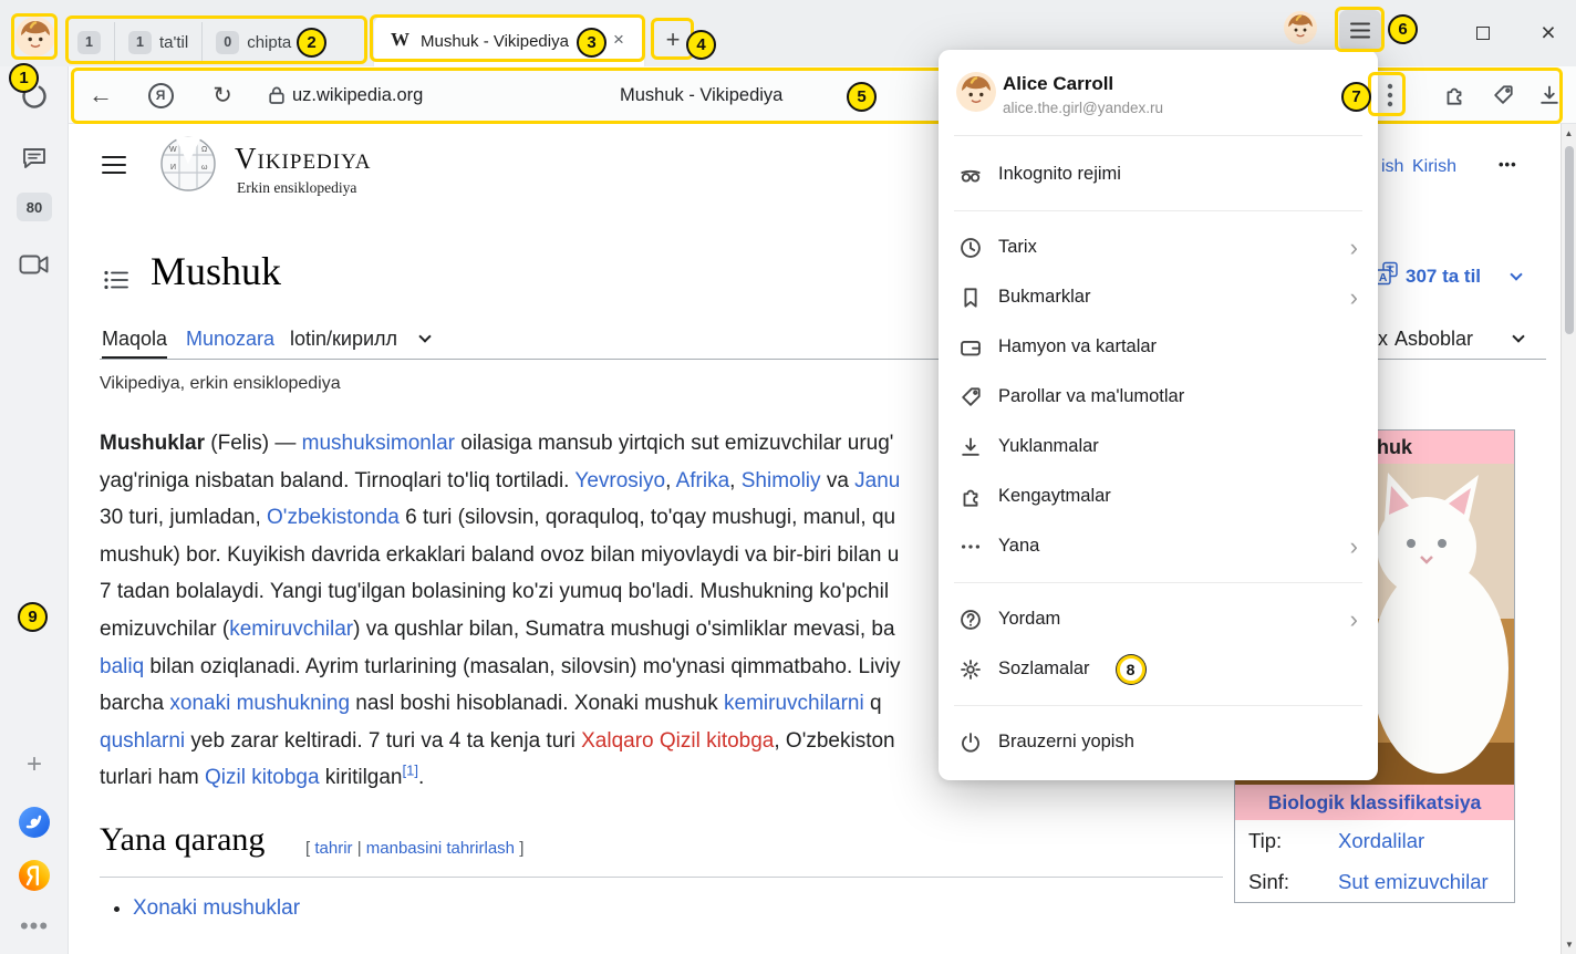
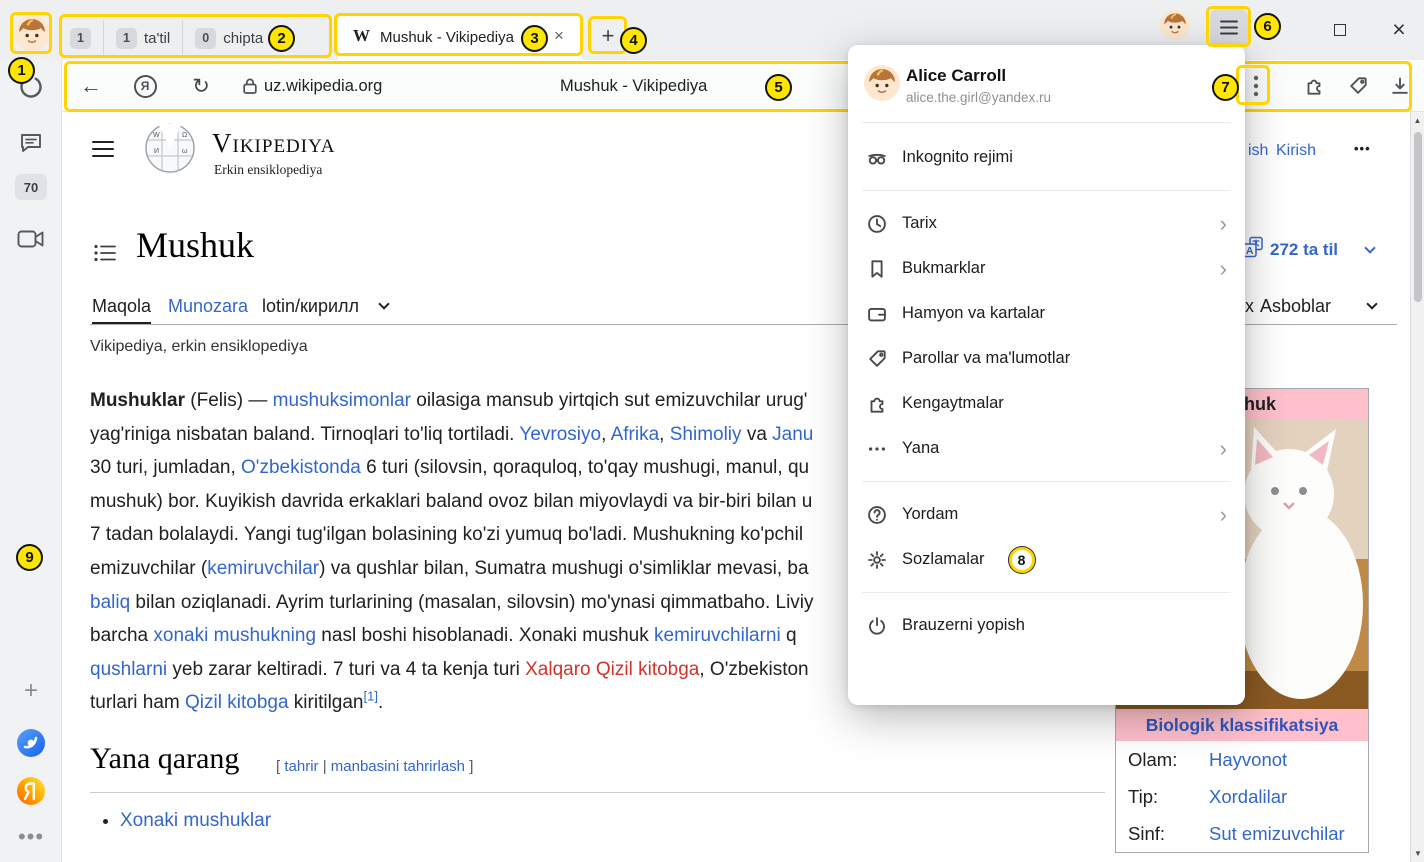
  1
  1
  ta'til
  0
  chipta
  W
  Mushuk - Vikipediya
  ×
  +
  ×
  ←
  Я
  ↻
  uz.wikipedia.org
  Mushuk - Vikipediya
- 80
+ 70
  +
  •••
  Vikipediya
  Erkin ensiklopediya
  ish
  Kirish
  •••
  A
- 307 ta til
+ 272 ta til
  Mushuk
  Maqola
  Munozara
  lotin/кирилл
  x
  Asboblar
  Vikipediya, erkin ensiklopediya
  Mushuklar (Felis) — mushuksimonlar oilasiga mansub yirtqich sut emizuvchilar urug'
  yag'riniga nisbatan baland. Tirnoqlari to'liq tortiladi. Yevrosiyo, Afrika, Shimoliy va Janu
  30 turi, jumladan, O'zbekistonda 6 turi (silovsin, qoraquloq, to'qay mushugi, manul, qu
  mushuk) bor. Kuyikish davrida erkaklari baland ovoz bilan miyovlaydi va bir-biri bilan u
  7 tadan bolalaydi. Yangi tug'ilgan bolasining ko'zi yumuq bo'ladi. Mushukning ko'pchil
  emizuvchilar (kemiruvchilar) va qushlar bilan, Sumatra mushugi o'simliklar mevasi, ba
  baliq bilan oziqlanadi. Ayrim turlarining (masalan, silovsin) mo'ynasi qimmatbaho. Liviy
  barcha xonaki mushukning nasl boshi hisoblanadi. Xonaki mushuk kemiruvchilarni q
  qushlarni yeb zarar keltiradi. 7 turi va 4 ta kenja turi Xalqaro Qizil kitobga, O'zbekiston
  turlari ham Qizil kitobga kiritilgan[1].
  Yana qarang
  [ tahrir | manbasini tahrirlash ]
  Xonaki mushuklar
  Biologik klassifikatsiya
+ Olam:
+ Hayvonot
  Tip:
  Xordalilar
  Sinf:
  Sut emizuvchilar
  ▲
  ▼
  Alice Carroll
  alice.the.girl@yandex.ru
  Inkognito rejimi
  Tarix
  ›
  Bukmarklar
  ›
  Hamyon va kartalar
  Parollar va ma'lumotlar
- Yuklanmalar
  Kengaytmalar
  Yana
  ›
  Yordam
  ›
  Sozlamalar
  8
  Brauzerni yopish
  1
  2
  3
  4
  5
  6
  7
  9
